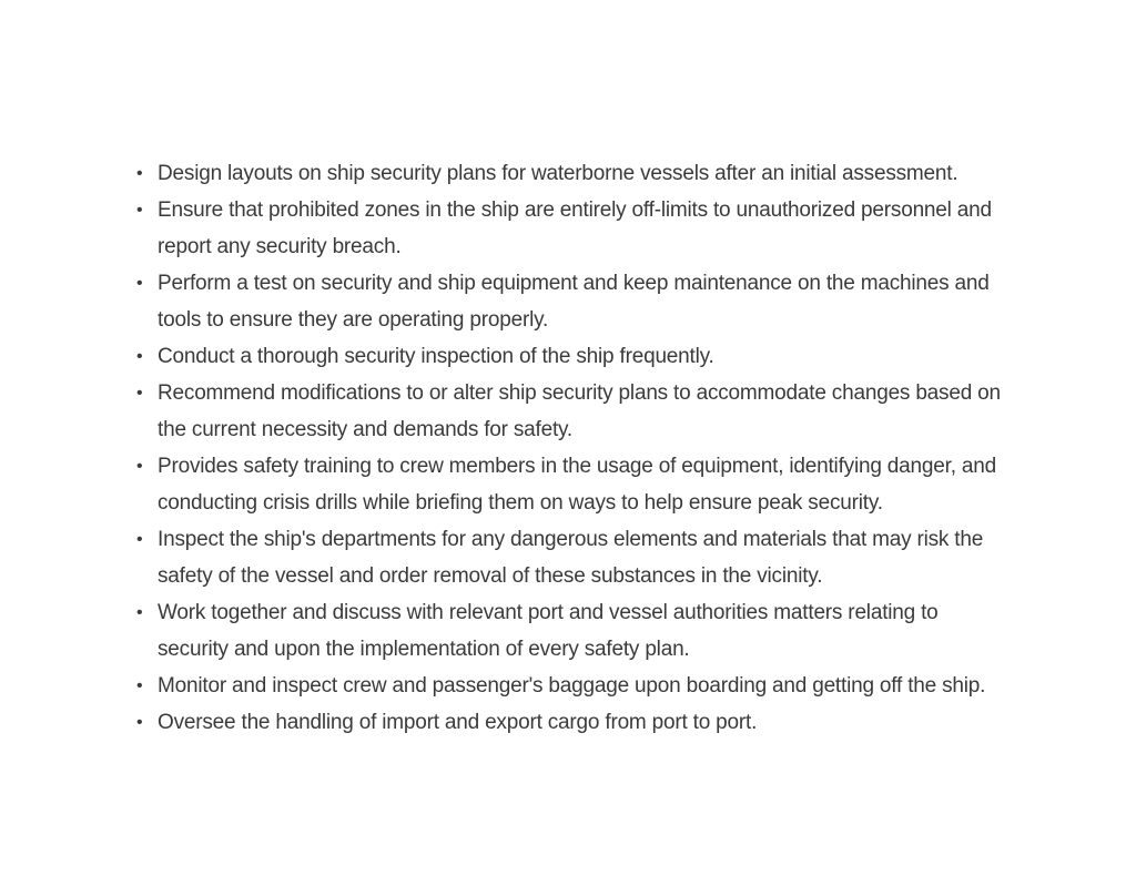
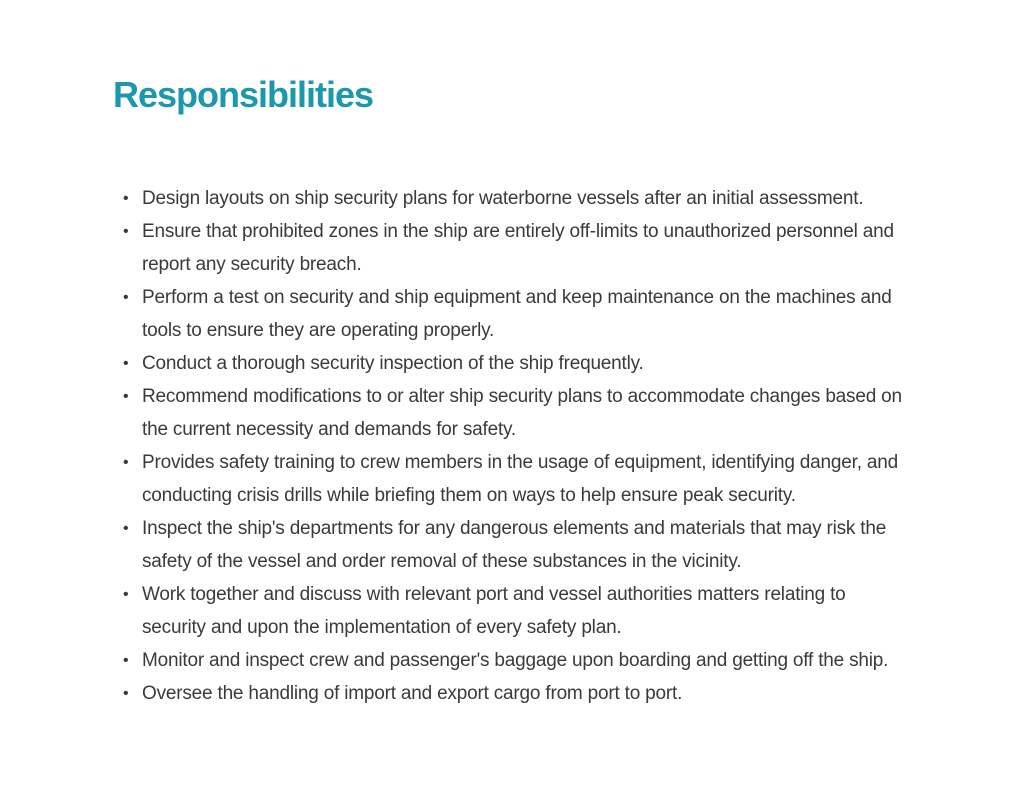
+ Responsibilities
  •
  Design layouts on ship security plans for waterborne vessels after an initial assessment.
  •
  Ensure that prohibited zones in the ship are entirely off-limits to unauthorized personnel and report any security breach.
  •
  Perform a test on security and ship equipment and keep maintenance on the machines and tools to ensure they are operating properly.
  •
  Conduct a thorough security inspection of the ship frequently.
  •
  Recommend modifications to or alter ship security plans to accommodate changes based on the current necessity and demands for safety.
  •
  Provides safety training to crew members in the usage of equipment, identifying danger, and conducting crisis drills while briefing them on ways to help ensure peak security.
  •
  Inspect the ship's departments for any dangerous elements and materials that may risk the safety of the vessel and order removal of these substances in the vicinity.
  •
  Work together and discuss with relevant port and vessel authorities matters relating to security and upon the implementation of every safety plan.
  •
  Monitor and inspect crew and passenger's baggage upon boarding and getting off the ship.
  •
  Oversee the handling of import and export cargo from port to port.
